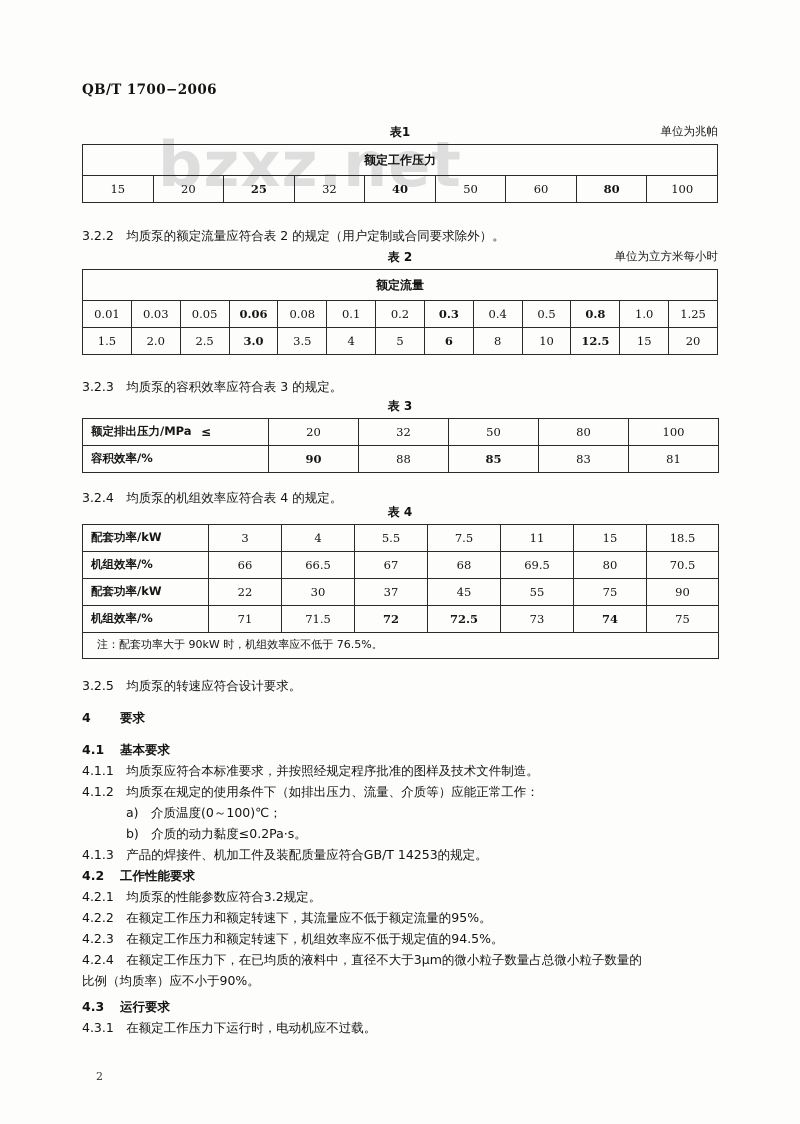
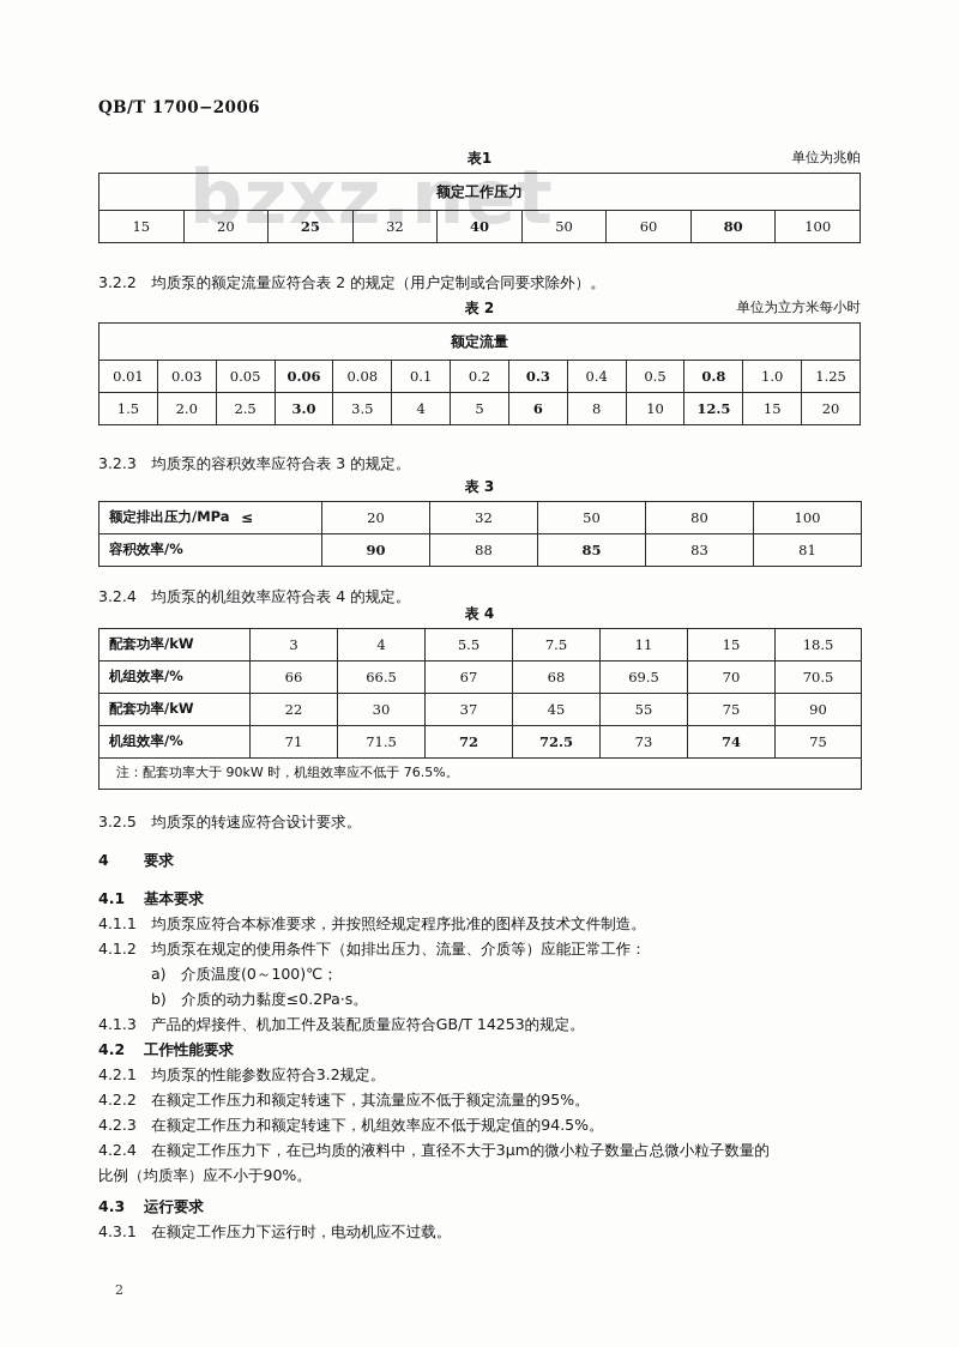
  bzxz.net
  QB/T 1700−2006
  表1
  单位为兆帕
  额定工作压力
  15	20	25	32	40	50	60	80	100
  3.2.2 均质泵的额定流量应符合表 2 的规定（用户定制或合同要求除外）。
  表 2
  单位为立方米每小时
  额定流量
  0.01	0.03	0.05	0.06	0.08	0.1	0.2	0.3	0.4	0.5	0.8	1.0	1.25
  1.5	2.0	2.5	3.0	3.5	4	5	6	8	10	12.5	15	20
  3.2.3 均质泵的容积效率应符合表 3 的规定。
  表 3
  额定排出压力/MPa ≤	20	32	50	80	100
  容积效率/%	90	88	85	83	81
  3.2.4 均质泵的机组效率应符合表 4 的规定。
  表 4
  配套功率/kW	3	4	5.5	7.5	11	15	18.5
- 机组效率/%	66	66.5	67	68	69.5	80	70.5
+ 机组效率/%	66	66.5	67	68	69.5	70	70.5
  配套功率/kW	22	30	37	45	55	75	90
  机组效率/%	71	71.5	72	72.5	73	74	75
  注：配套功率大于 90kW 时，机组效率应不低于 76.5%。
  3.2.5 均质泵的转速应符合设计要求。
  4 要求
  4.1 基本要求
  4.1.1 均质泵应符合本标准要求，并按照经规定程序批准的图样及技术文件制造。
  4.1.2 均质泵在规定的使用条件下（如排出压力、流量、介质等）应能正常工作：
  a) 介质温度(0～100)℃；
  b) 介质的动力黏度≤0.2Pa·s。
  4.1.3 产品的焊接件、机加工件及装配质量应符合GB/T 14253的规定。
  4.2 工作性能要求
  4.2.1 均质泵的性能参数应符合3.2规定。
  4.2.2 在额定工作压力和额定转速下，其流量应不低于额定流量的95%。
  4.2.3 在额定工作压力和额定转速下，机组效率应不低于规定值的94.5%。
  4.2.4 在额定工作压力下，在已均质的液料中，直径不大于3μm的微小粒子数量占总微小粒子数量的
  比例（均质率）应不小于90%。
  4.3 运行要求
  4.3.1 在额定工作压力下运行时，电动机应不过载。
  2
